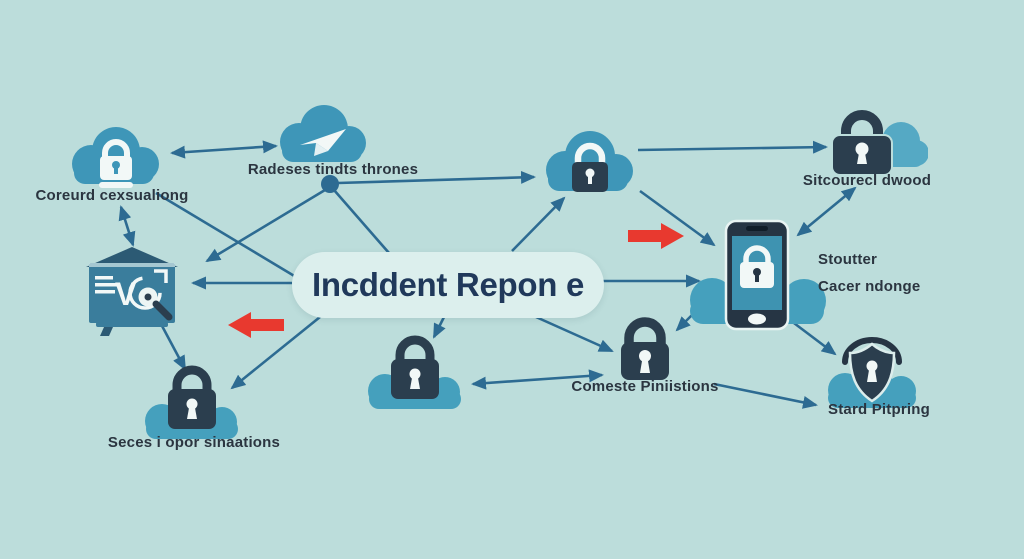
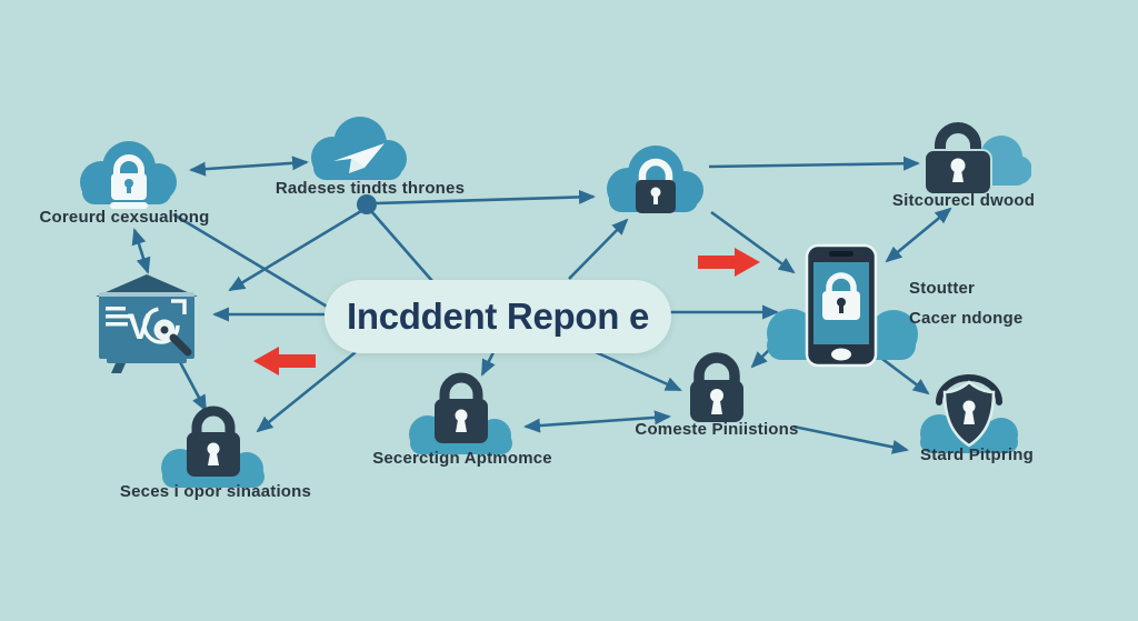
  Coreurd cexsualiong
  Radeses tindts thrones
  Sitcourecl dwood
  V
  Seces i opor sinaations
+ Secerctign Aptmomce
  Comeste Piniistions
  Stoutter
  Cacer ndonge
  Stard Pitpring
  Incddent Repon e
